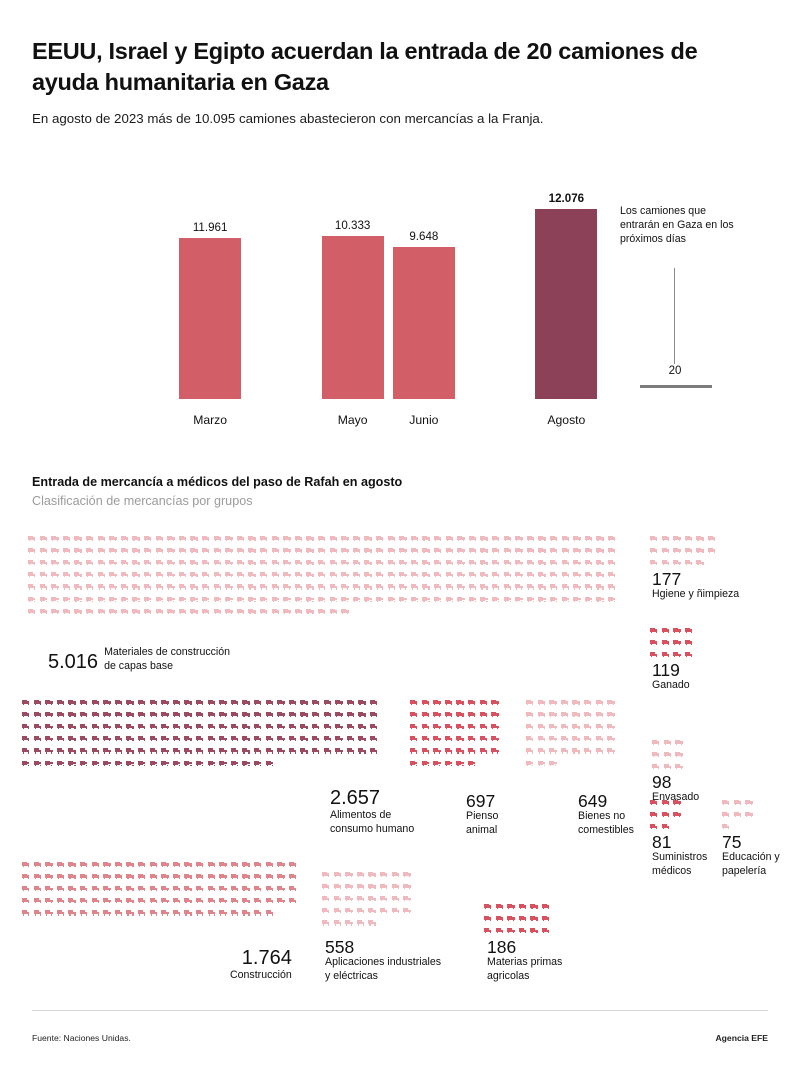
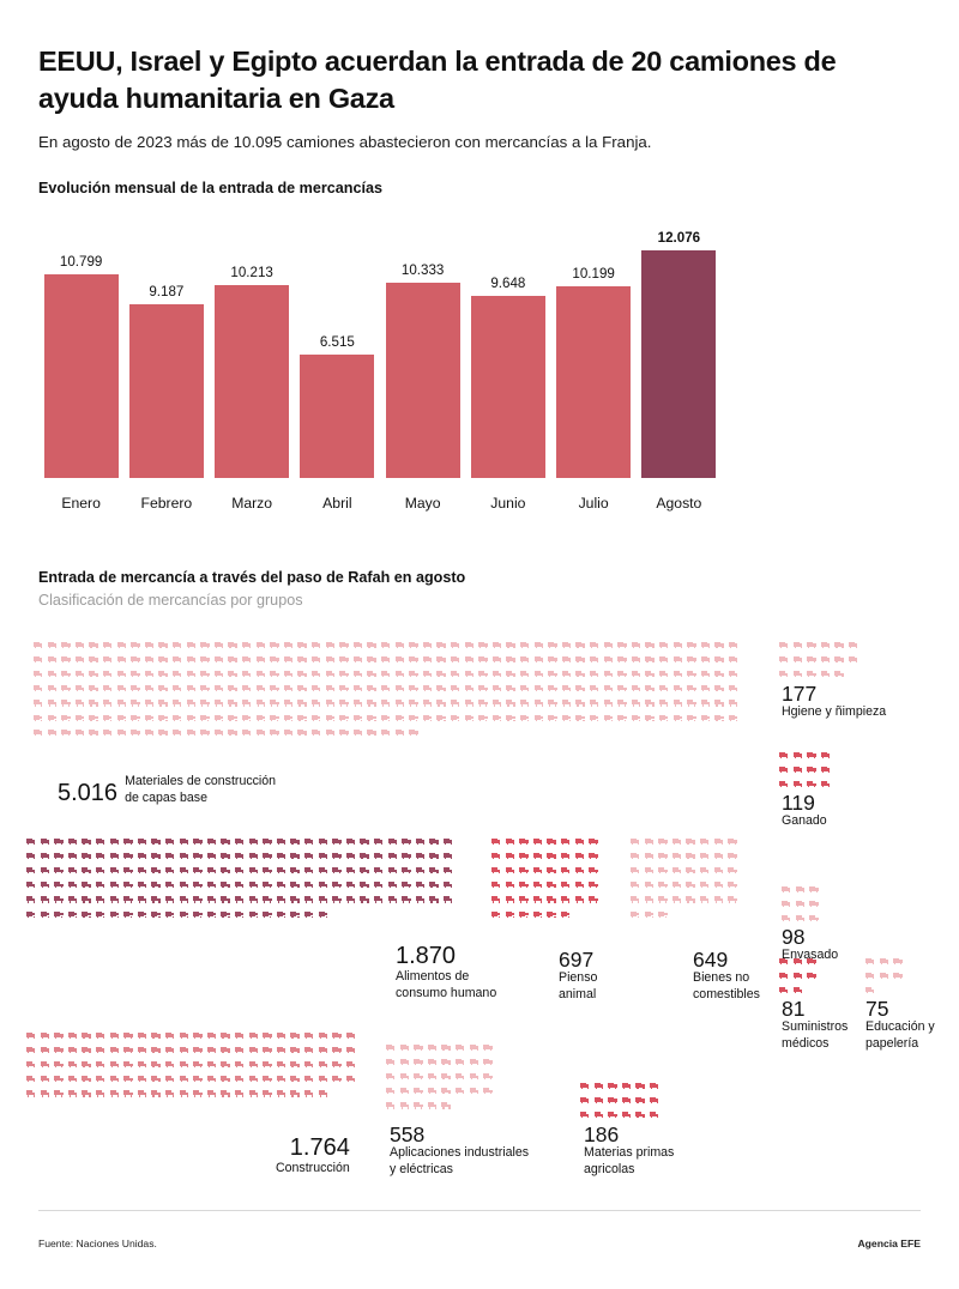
  EEUU, Israel y Egipto acuerdan la entrada de 20 camiones de ayuda humanitaria en Gaza
  En agosto de 2023 más de 10.095 camiones abastecieron con mercancías a la Franja.
+ Evolución mensual de la entrada de mercancías
+ 10.799
+ Enero
+ 9.187
+ Febrero
- 11.961
+ 10.213
  Marzo
+ 6.515
+ Abril
  10.333
  Mayo
  9.648
  Junio
+ 10.199
+ Julio
  12.076
  Agosto
- Los camiones que entrarán en Gaza en los próximos días
- 20
- Entrada de mercancía a médicos del paso de Rafah en agosto
+ Entrada de mercancía a través del paso de Rafah en agosto
  Clasificación de mercancías por grupos
  5.016
  Materiales de construcción
  de capas base
- 2.657
+ 1.870
  Alimentos de
  consumo humano
  1.764
  Construcción
  697
  Pienso
  animal
  649
  Bienes no
  comestibles
  558
  Aplicaciones industriales
  y eléctricas
  186
  Materias primas
  agricolas
  177
  Hgiene y ñimpieza
  119
  Ganado
  98
  Envasado
  81
  Suministros
  médicos
  75
  Educación y
  papelería
  Fuente: Naciones Unidas.
  Agencia EFE
